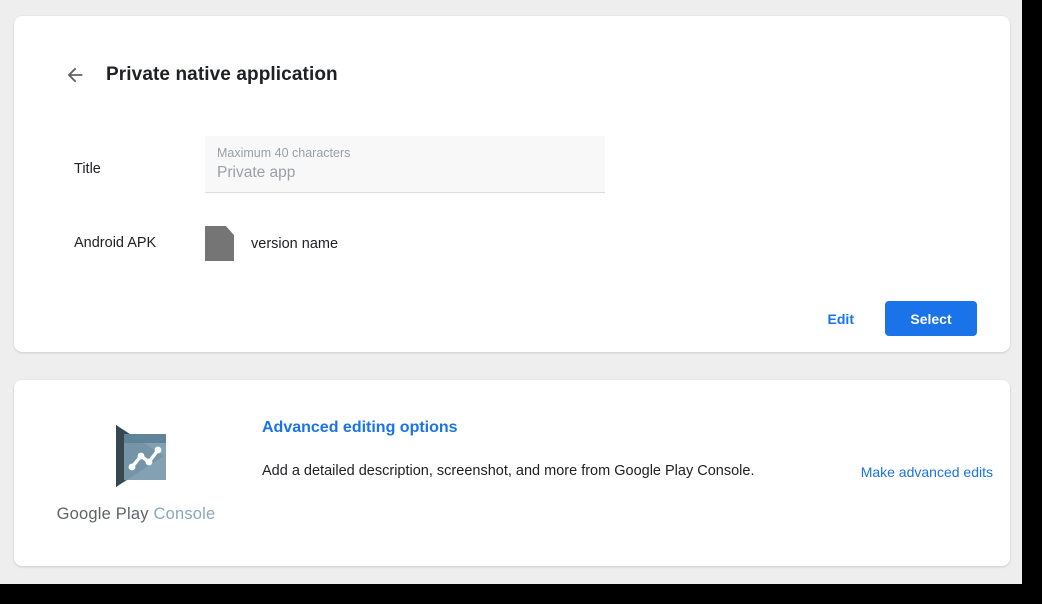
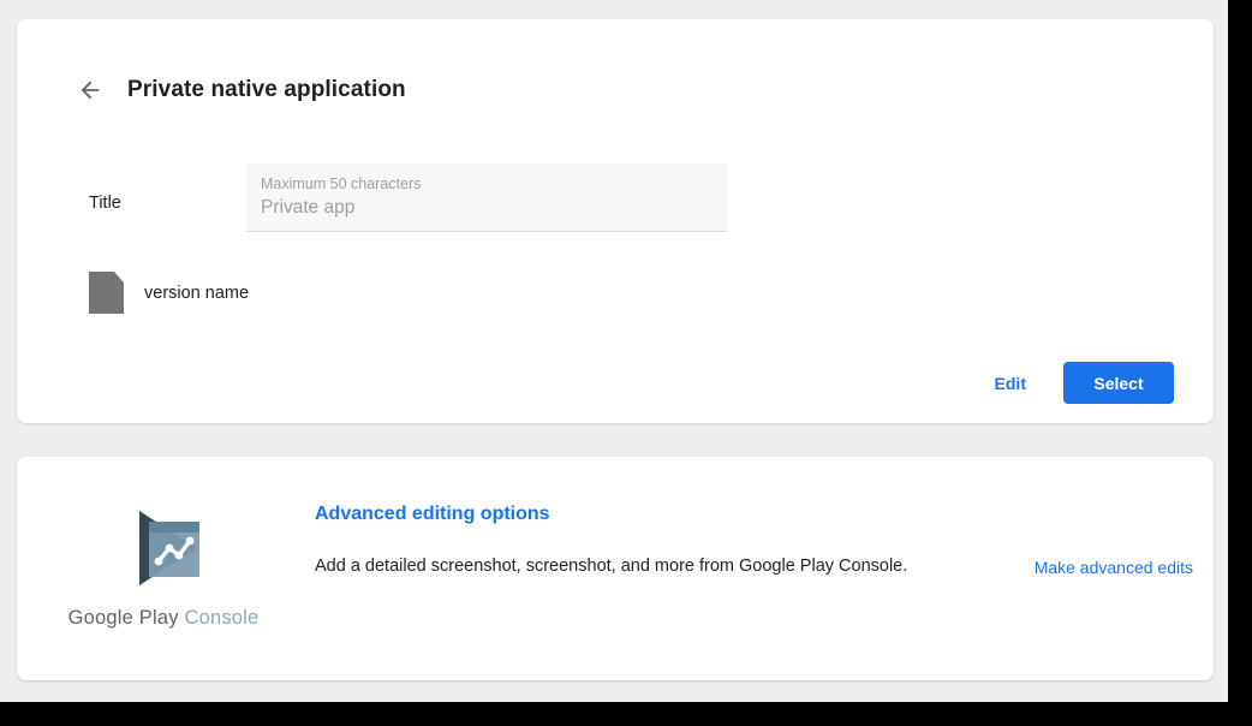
  Private native application
  Title
- Maximum 40 characters
+ Maximum 50 characters
  Private app
- Android APK
  version name
  Edit
  Select
  Google Play Console
  Advanced editing options
- Add a detailed description, screenshot, and more from Google Play Console.
+ Add a detailed screenshot, screenshot, and more from Google Play Console.
  Make advanced edits
